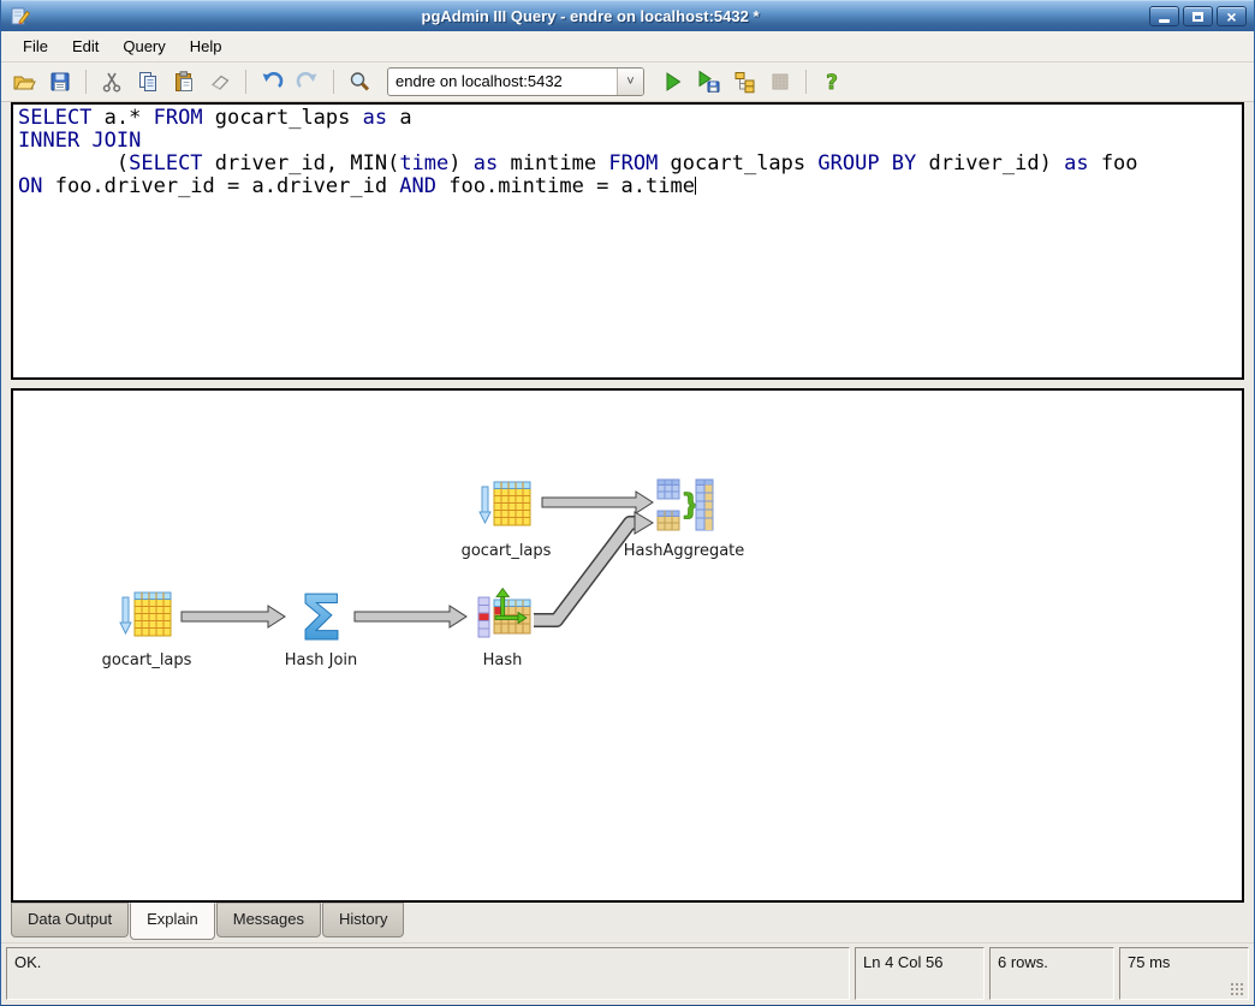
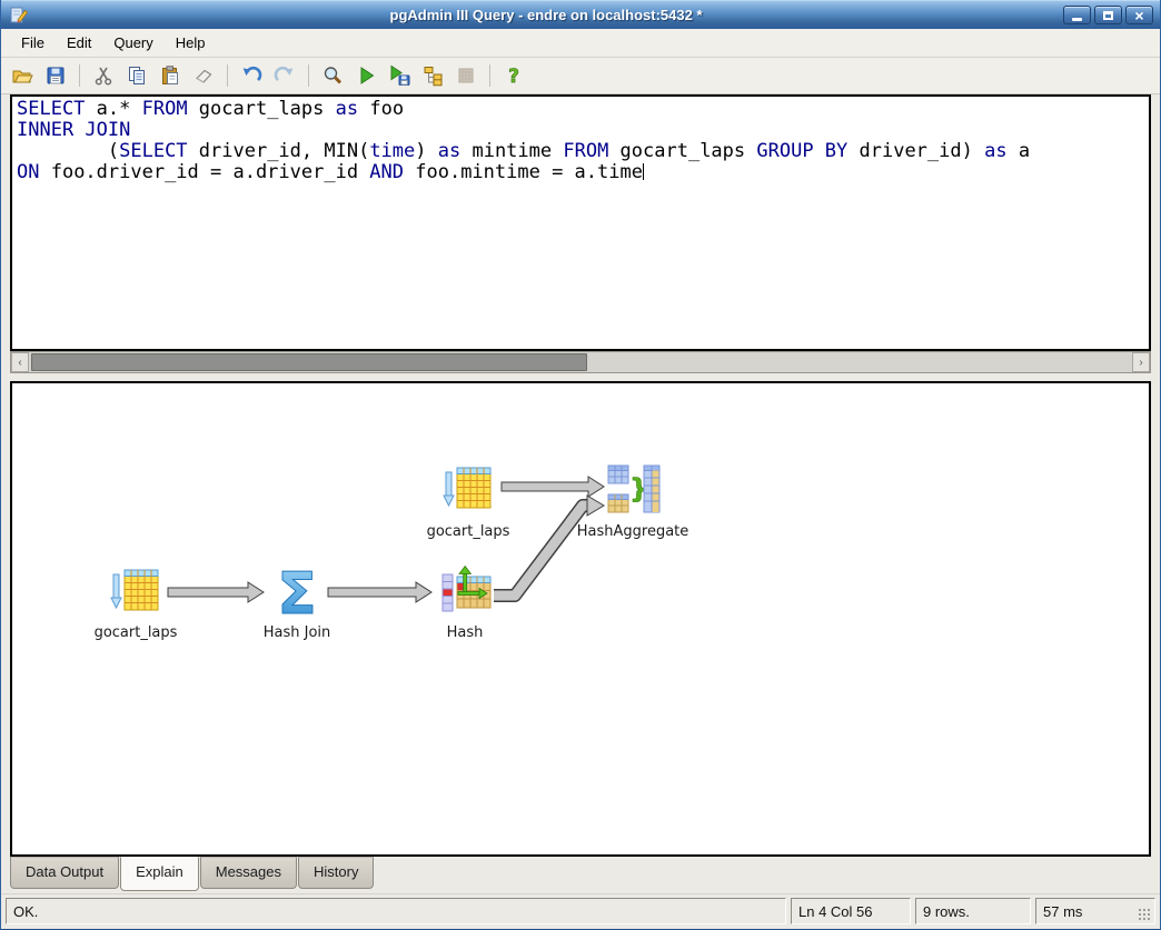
  pgAdmin III Query - endre on localhost:5432 *
  ×
  File
  Edit
  Query
  Help
- endre on localhost:5432
- ˅
  ?
- SELECT a.* FROM gocart_laps as a
+ SELECT a.* FROM gocart_laps as foo
  INNER JOIN
- (SELECT driver_id, MIN(time) as mintime FROM gocart_laps GROUP BY driver_id) as foo
+ (SELECT driver_id, MIN(time) as mintime FROM gocart_laps GROUP BY driver_id) as a
  ON foo.driver_id = a.driver_id AND foo.mintime = a.time
+ ‹
+ ›
  gocart_laps
  HashAggregate
  gocart_laps
  Σ
  Hash Join
  Hash
  Data Output
  Explain
  Messages
  History
  OK.
  Ln 4 Col 56
- 6 rows.
+ 9 rows.
- 75 ms
+ 57 ms
